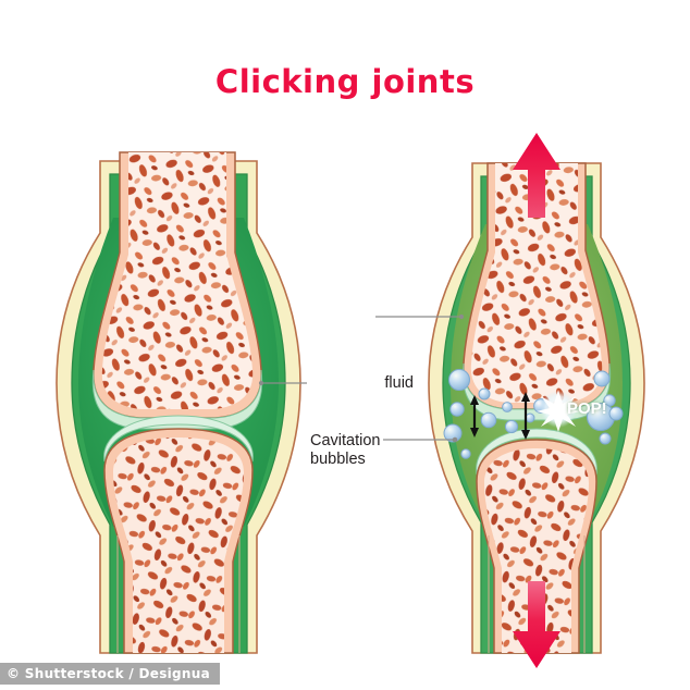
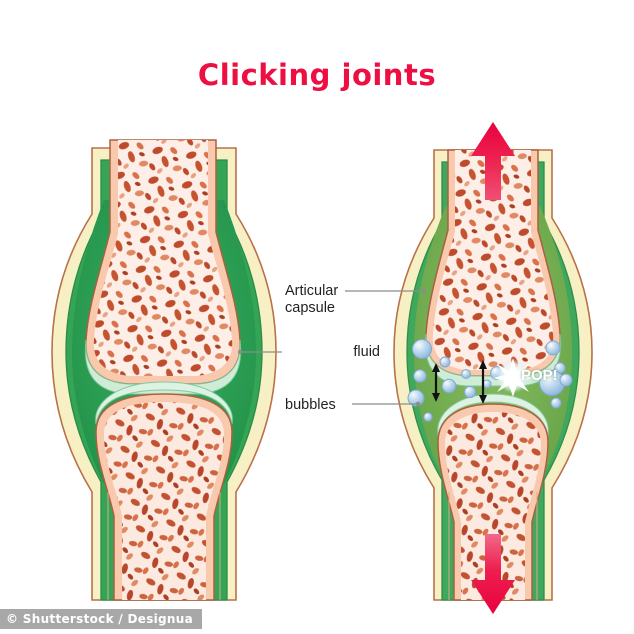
  Clicking joints
+ Articular
+ capsule
  fluid
- Cavitation
  bubbles
  POP!
  © Shutterstock / Designua
